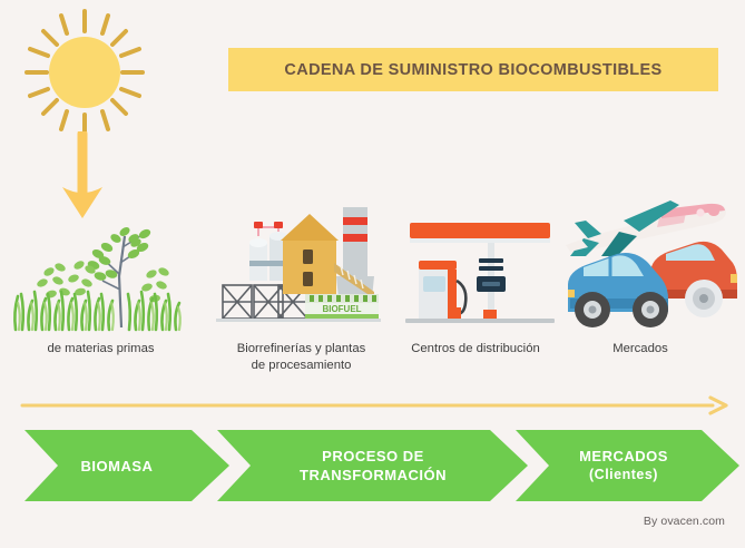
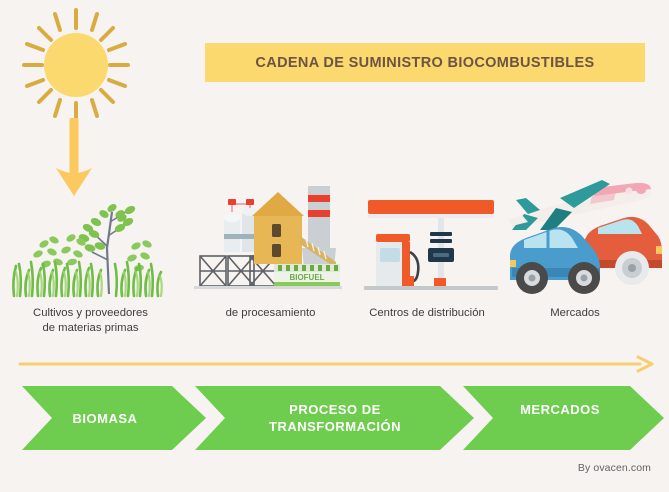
  CADENA DE SUMINISTRO BIOCOMBUSTIBLES
  BIOFUEL
+ Cultivos y proveedores
  de materias primas
- Biorrefinerías y plantas
  de procesamiento
  Centros de distribución
  Mercados
  BIOMASA
  PROCESO DE
  TRANSFORMACIÓN
  MERCADOS
- (Clientes)
  By ovacen.com
